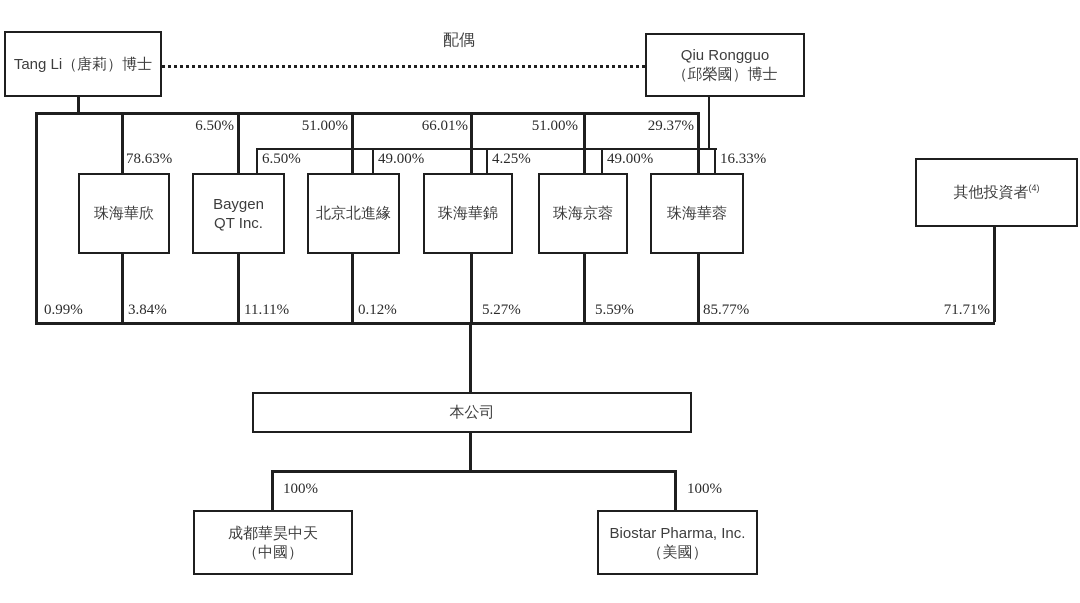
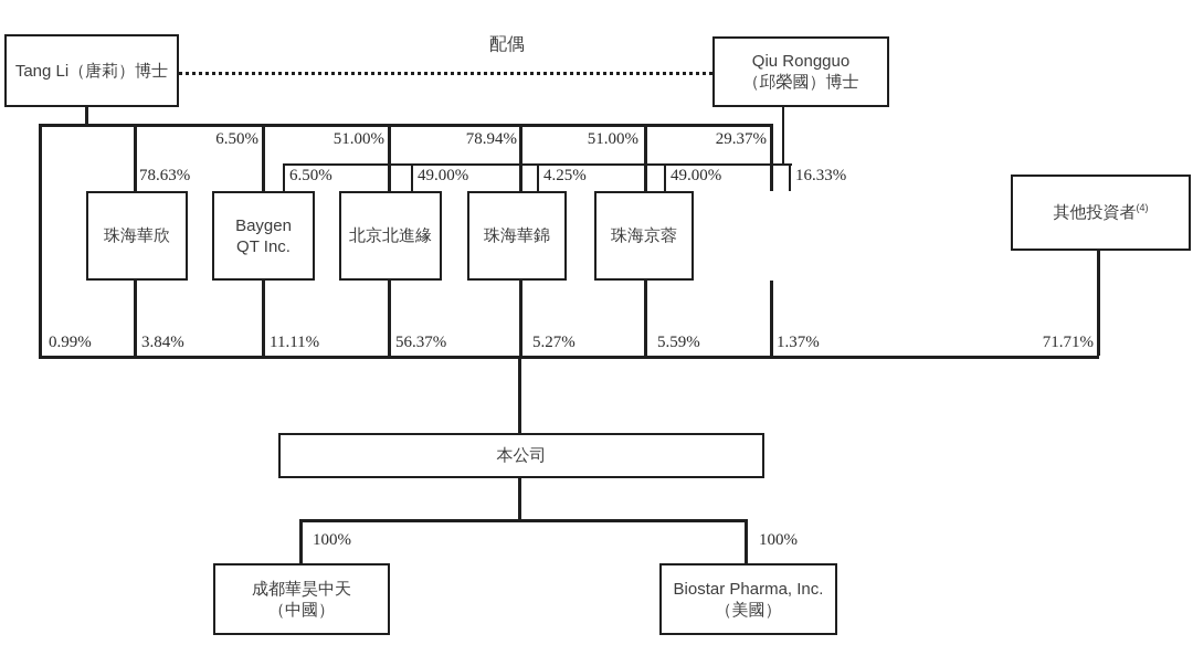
  配偶
  Tang Li（唐莉）博士
  Qiu Rongguo
  （邱榮國）博士
  78.63%
  6.50%
  51.00%
- 66.01%
+ 78.94%
  51.00%
  29.37%
  6.50%
  49.00%
  4.25%
  49.00%
  16.33%
  珠海華欣
  Baygen
  QT Inc.
  北京北進緣
  珠海華錦
  珠海京蓉
- 珠海華蓉
  其他投資者(4)
  0.99%
  3.84%
  11.11%
- 0.12%
+ 56.37%
  5.27%
  5.59%
- 85.77%
+ 1.37%
  71.71%
  本公司
  100%
  100%
  成都華昊中天
  （中國）
  Biostar Pharma, Inc.
  （美國）
